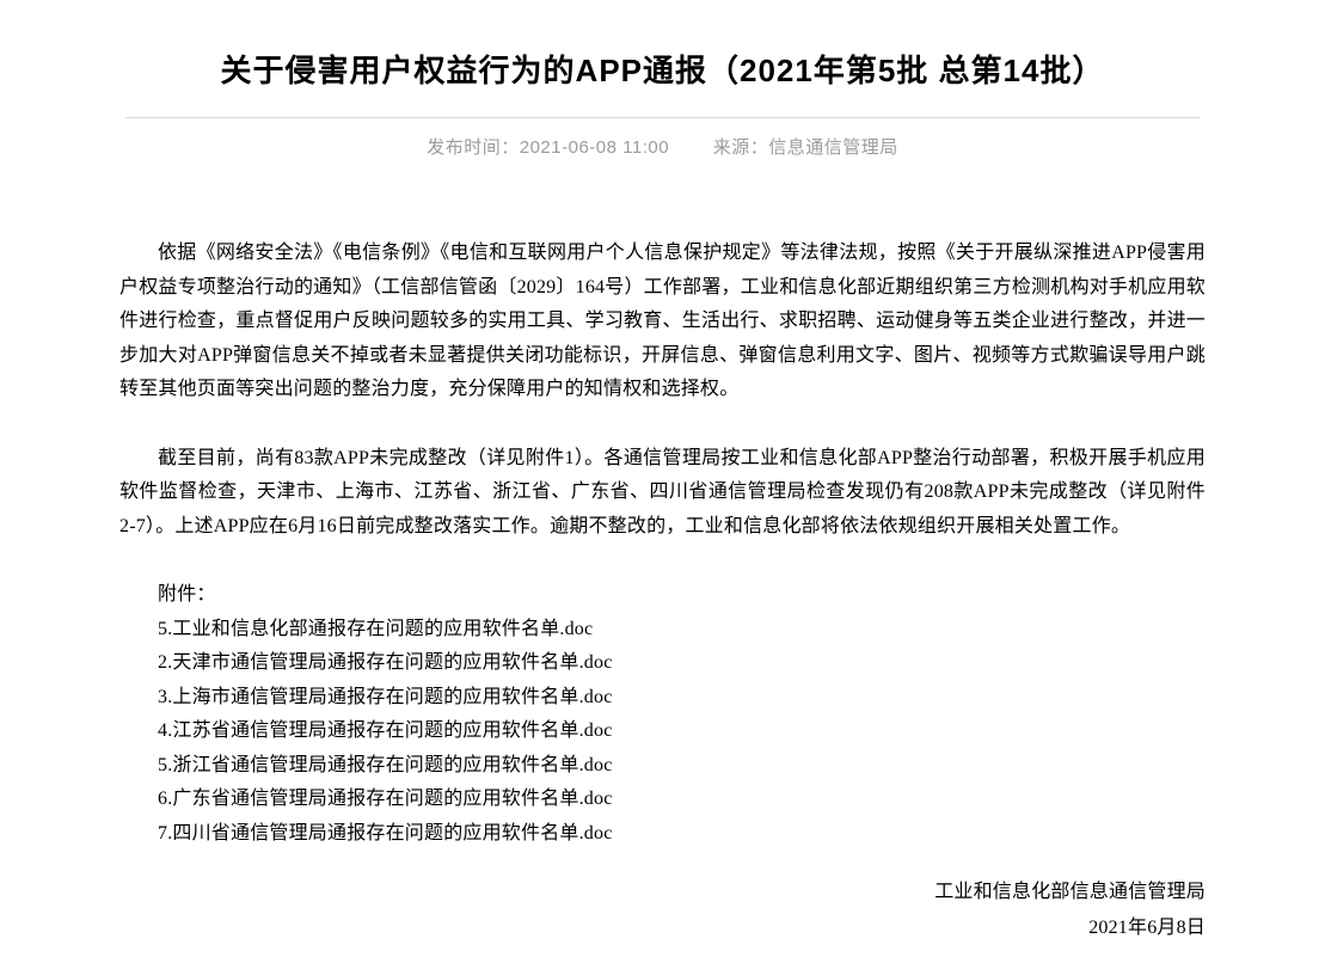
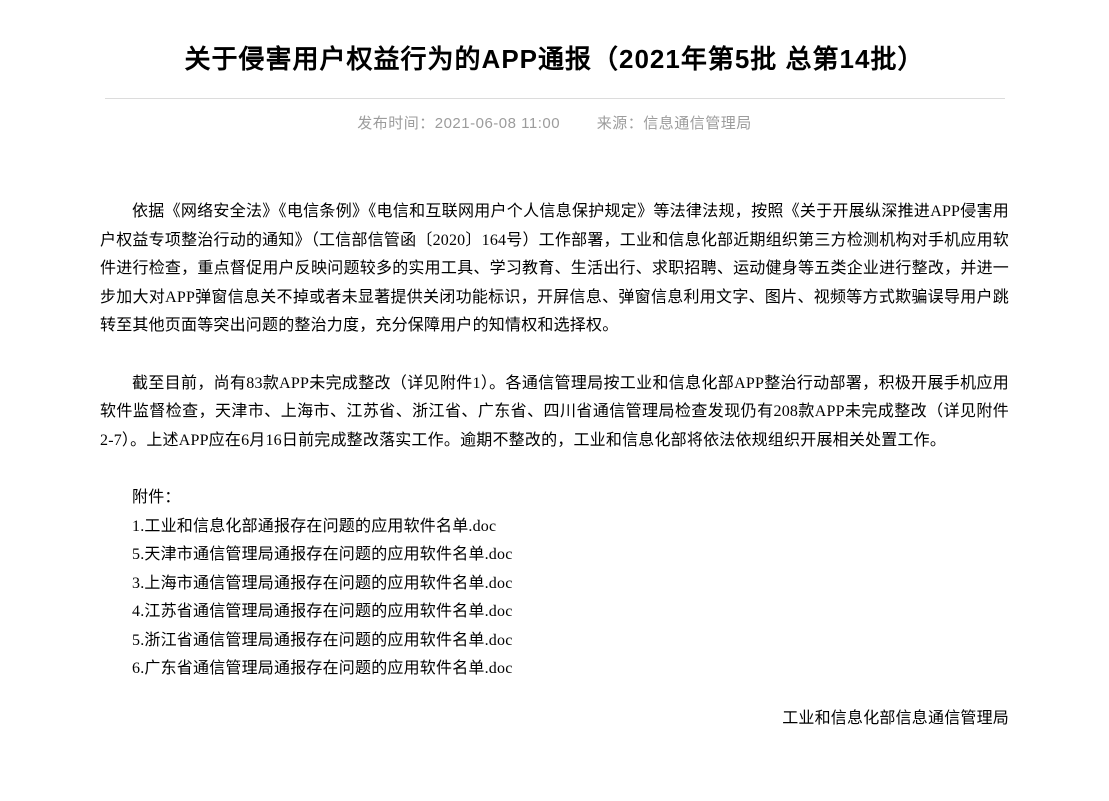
  关于侵害用户权益行为的APP通报（2021年第5批 总第14批）
  发布时间：2021-06-08 11:00 来源：信息通信管理局
- 依据《网络安全法》《电信条例》《电信和互联网用户个人信息保护规定》等法律法规，按照《关于开展纵深推进APP侵害用户权益专项整治行动的通知》（工信部信管函〔2029〕164号）工作部署，工业和信息化部近期组织第三方检测机构对手机应用软件进行检查，重点督促用户反映问题较多的实用工具、学习教育、生活出行、求职招聘、运动健身等五类企业进行整改，并进一步加大对APP弹窗信息关不掉或者未显著提供关闭功能标识，开屏信息、弹窗信息利用文字、图片、视频等方式欺骗误导用户跳转至其他页面等突出问题的整治力度，充分保障用户的知情权和选择权。
+ 依据《网络安全法》《电信条例》《电信和互联网用户个人信息保护规定》等法律法规，按照《关于开展纵深推进APP侵害用户权益专项整治行动的通知》（工信部信管函〔2020〕164号）工作部署，工业和信息化部近期组织第三方检测机构对手机应用软件进行检查，重点督促用户反映问题较多的实用工具、学习教育、生活出行、求职招聘、运动健身等五类企业进行整改，并进一步加大对APP弹窗信息关不掉或者未显著提供关闭功能标识，开屏信息、弹窗信息利用文字、图片、视频等方式欺骗误导用户跳转至其他页面等突出问题的整治力度，充分保障用户的知情权和选择权。
  截至目前，尚有83款APP未完成整改（详见附件1）。各通信管理局按工业和信息化部APP整治行动部署，积极开展手机应用软件监督检查，天津市、上海市、江苏省、浙江省、广东省、四川省通信管理局检查发现仍有208款APP未完成整改（详见附件2-7）。上述APP应在6月16日前完成整改落实工作。逾期不整改的，工业和信息化部将依法依规组织开展相关处置工作。
  附件：
- 5.工业和信息化部通报存在问题的应用软件名单.doc
+ 1.工业和信息化部通报存在问题的应用软件名单.doc
- 2.天津市通信管理局通报存在问题的应用软件名单.doc
+ 5.天津市通信管理局通报存在问题的应用软件名单.doc
  3.上海市通信管理局通报存在问题的应用软件名单.doc
  4.江苏省通信管理局通报存在问题的应用软件名单.doc
  5.浙江省通信管理局通报存在问题的应用软件名单.doc
  6.广东省通信管理局通报存在问题的应用软件名单.doc
- 7.四川省通信管理局通报存在问题的应用软件名单.doc
  工业和信息化部信息通信管理局
- 2021年6月8日
